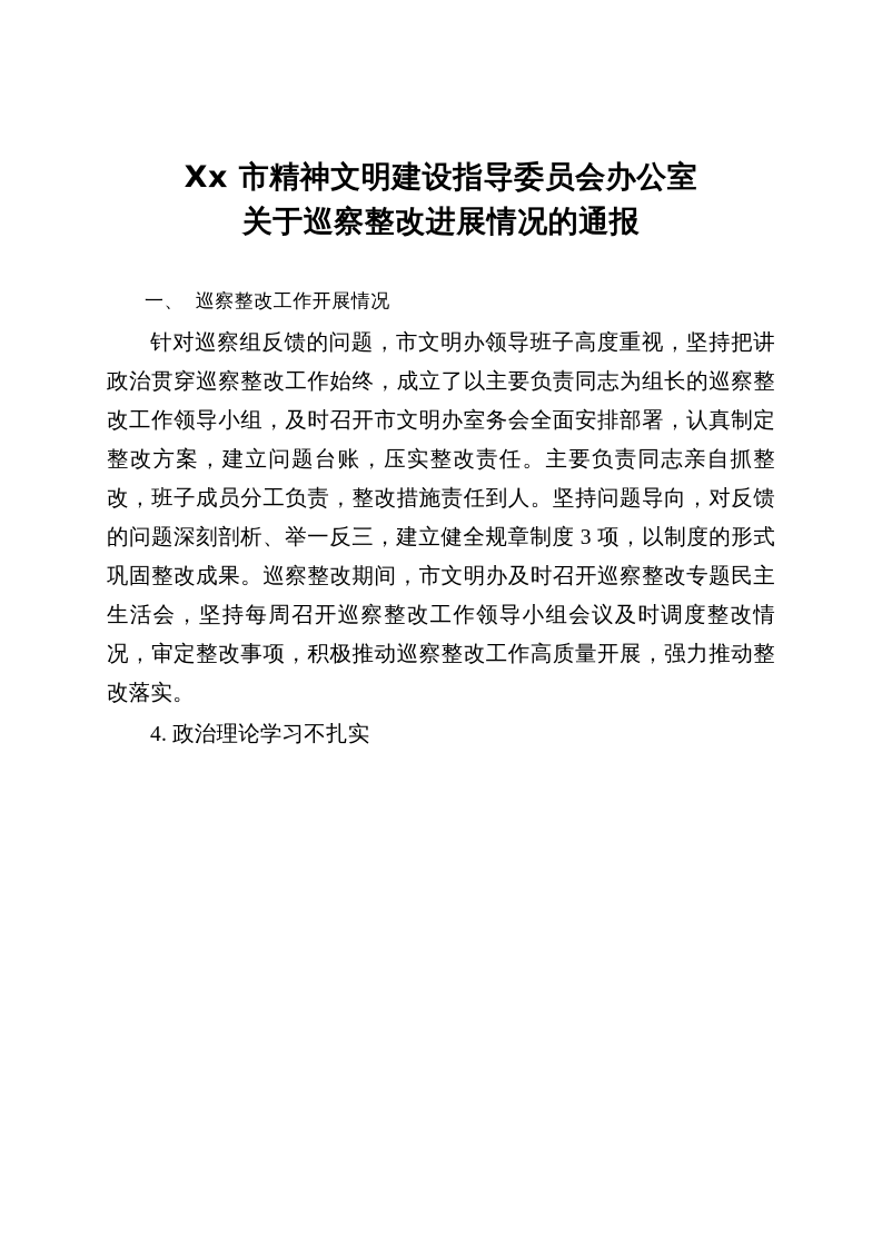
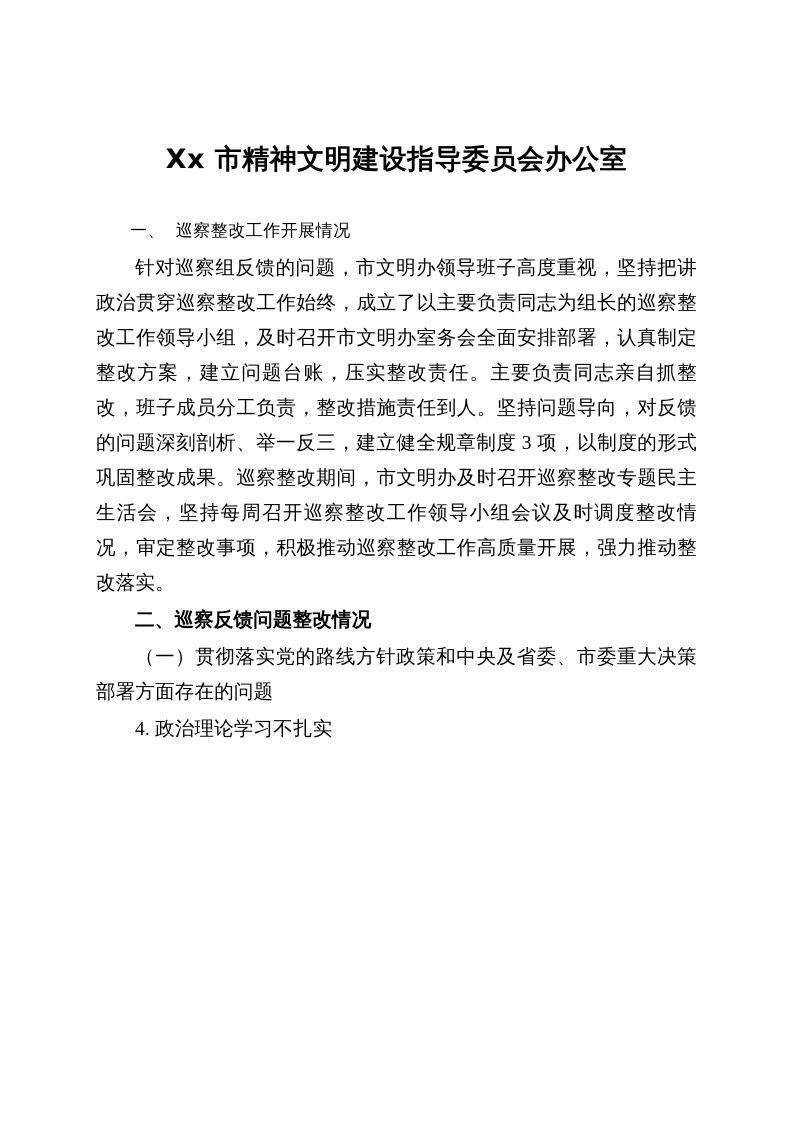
  Xx 市精神文明建设指导委员会办公室
- 关于巡察整改进展情况的通报
  一、 巡察整改工作开展情况
  针对巡察组反馈的问题，市文明办领导班子高度重视，坚持把讲政治贯穿巡察整改工作始终，成立了以主要负责同志为组长的巡察整改工作领导小组，及时召开市文明办室务会全面安排部署，认真制定整改方案，建立问题台账，压实整改责任。主要负责同志亲自抓整改，班子成员分工负责，整改措施责任到人。坚持问题导向，对反馈的问题深刻剖析、举一反三，建立健全规章制度 3 项，以制度的形式巩固整改成果。巡察整改期间，市文明办及时召开巡察整改专题民主生活会，坚持每周召开巡察整改工作领导小组会议及时调度整改情况，审定整改事项，积极推动巡察整改工作高质量开展，强力推动整改落实。
+ 二、巡察反馈问题整改情况
+ （一）贯彻落实党的路线方针政策和中央及省委、市委重大决策部署方面存在的问题
  4. 政治理论学习不扎实
